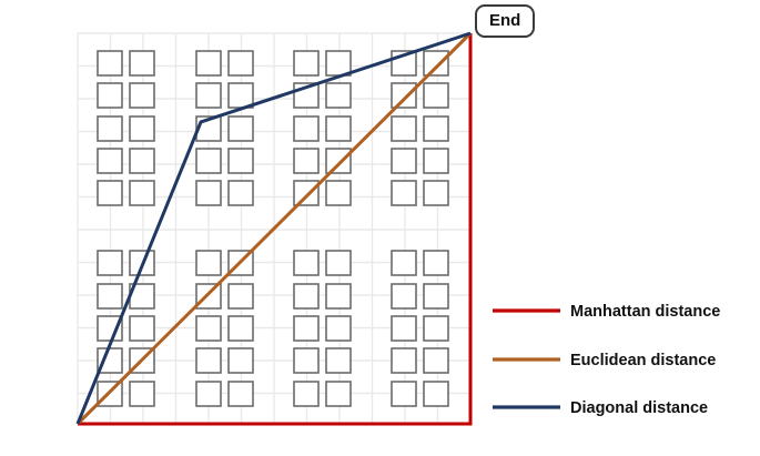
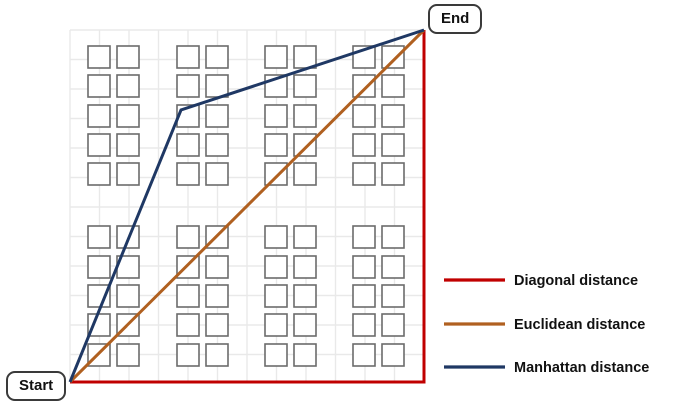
- Manhattan distance
+ Diagonal distance
  Euclidean distance
- Diagonal distance
+ Manhattan distance
+ Start
  End
